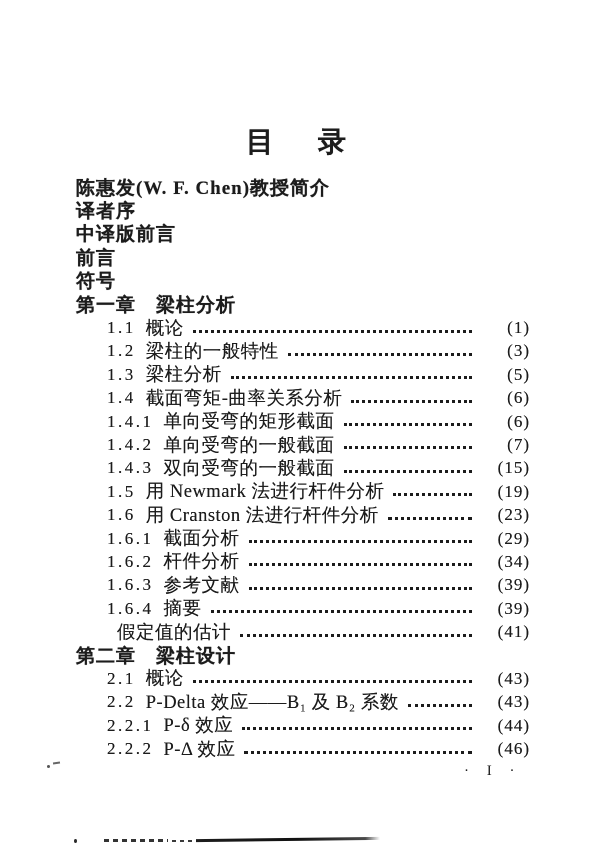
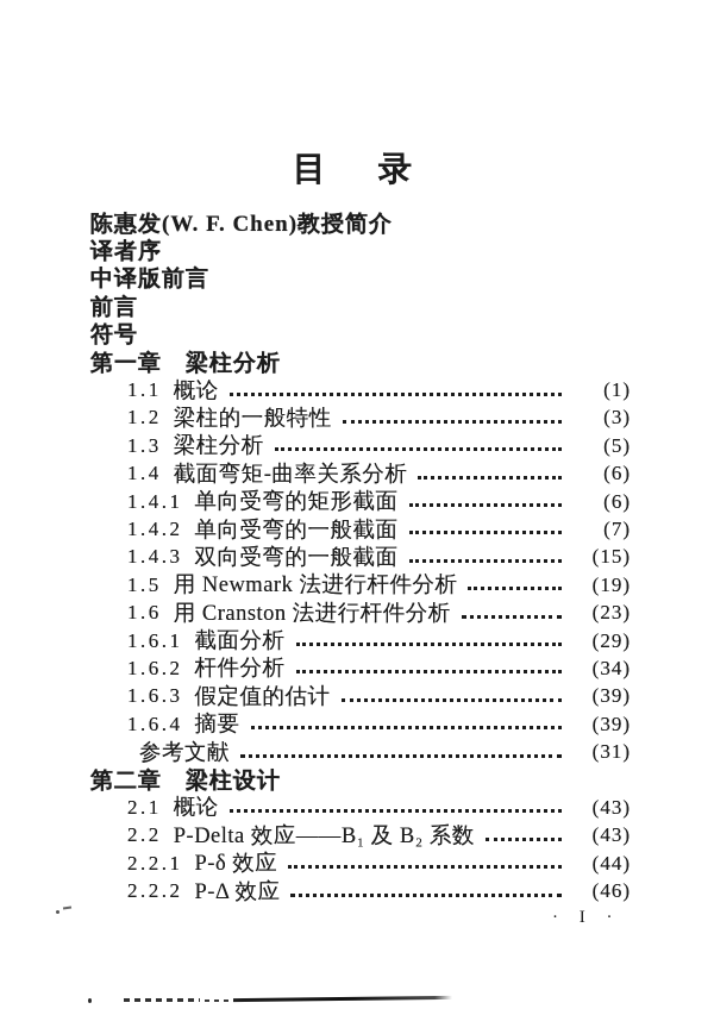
  目 录
  陈惠发(W. F. Chen)教授简介
  译者序
  中译版前言
  前言
  符号
  第一章 梁柱分析
  1.1
  概论
  (1)
  1.2
  梁柱的一般特性
  (3)
  1.3
  梁柱分析
  (5)
  1.4
  截面弯矩-曲率关系分析
  (6)
  1.4.1
  单向受弯的矩形截面
  (6)
  1.4.2
  单向受弯的一般截面
  (7)
  1.4.3
  双向受弯的一般截面
  (15)
  1.5
  用 Newmark 法进行杆件分析
  (19)
  1.6
  用 Cranston 法进行杆件分析
  (23)
  1.6.1
  截面分析
  (29)
  1.6.2
  杆件分析
  (34)
  1.6.3
- 参考文献
+ 假定值的估计
  (39)
  1.6.4
  摘要
  (39)
- 假定值的估计
+ 参考文献
- (41)
+ (31)
  第二章 梁柱设计
  2.1
  概论
  (43)
  2.2
  P-Delta 效应——B₁ 及 B₂ 系数
  (43)
  2.2.1
  P-δ 效应
  (44)
  2.2.2
  P-Δ 效应
  (46)
  · I ·
